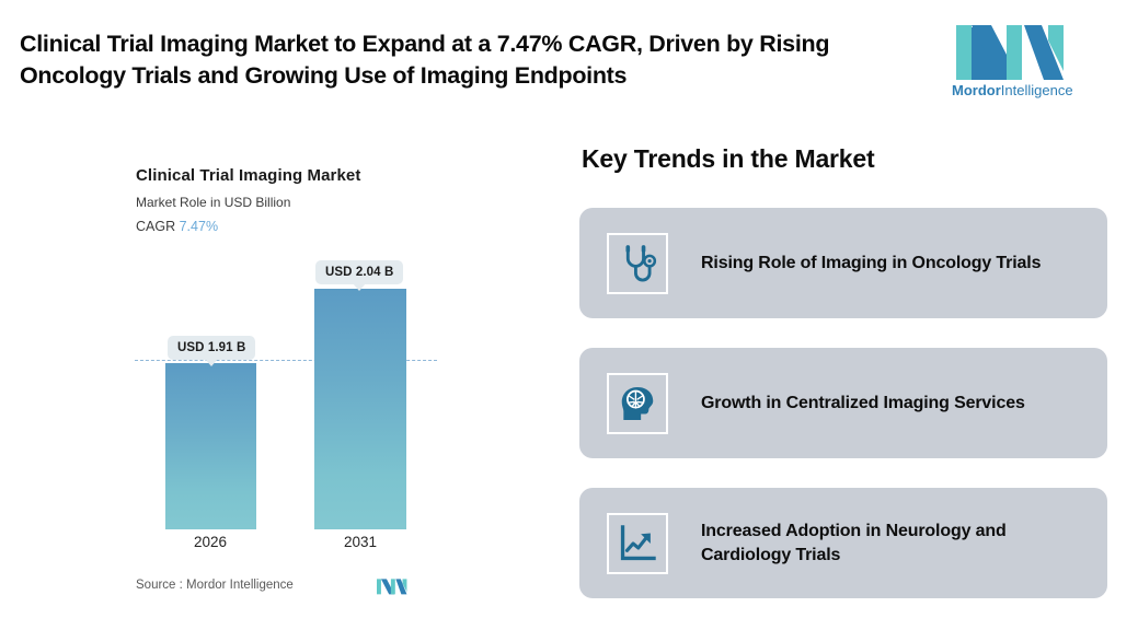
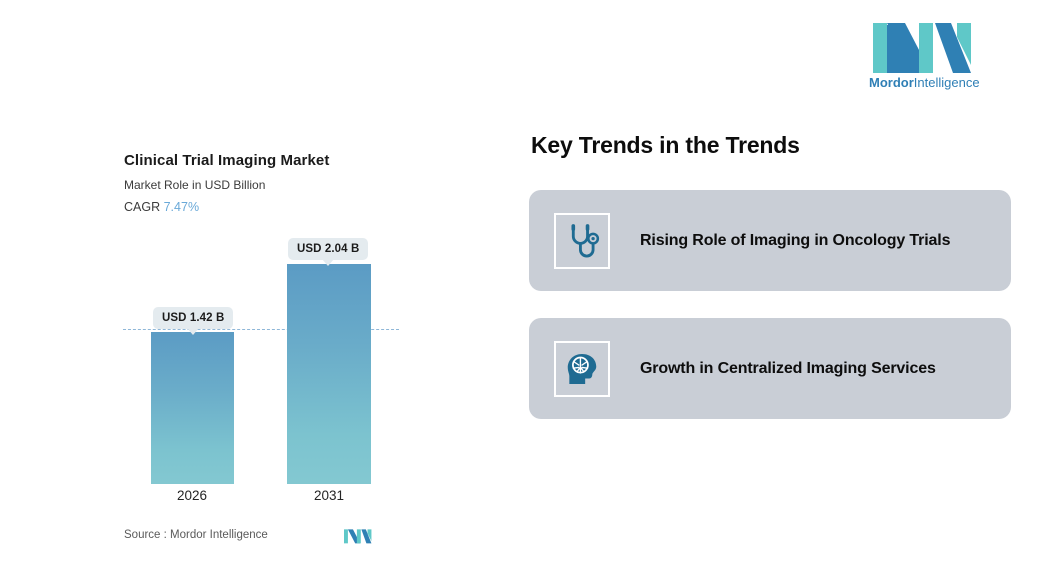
- Clinical Trial Imaging Market to Expand at a 7.47% CAGR, Driven by Rising Oncology Trials and Growing Use of Imaging Endpoints
  MordorIntelligence
  Clinical Trial Imaging Market
  Market Role in USD Billion
  CAGR 7.47%
- USD 1.91 B
+ USD 1.42 B
  USD 2.04 B
  2026
  2031
  Source : Mordor Intelligence
- Key Trends in the Market
+ Key Trends in the Trends
  Rising Role of Imaging in Oncology Trials
  Growth in Centralized Imaging Services
- Increased Adoption in Neurology and Cardiology Trials
